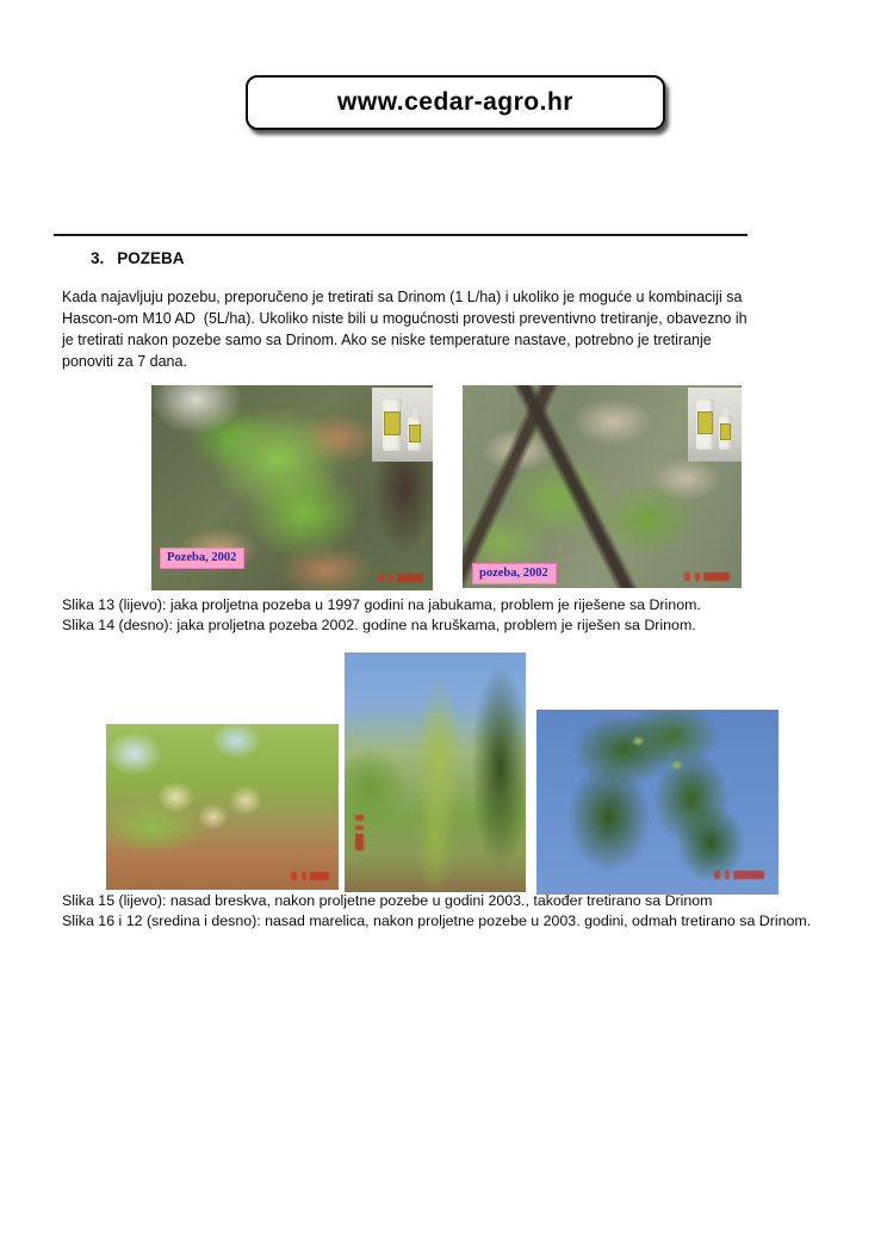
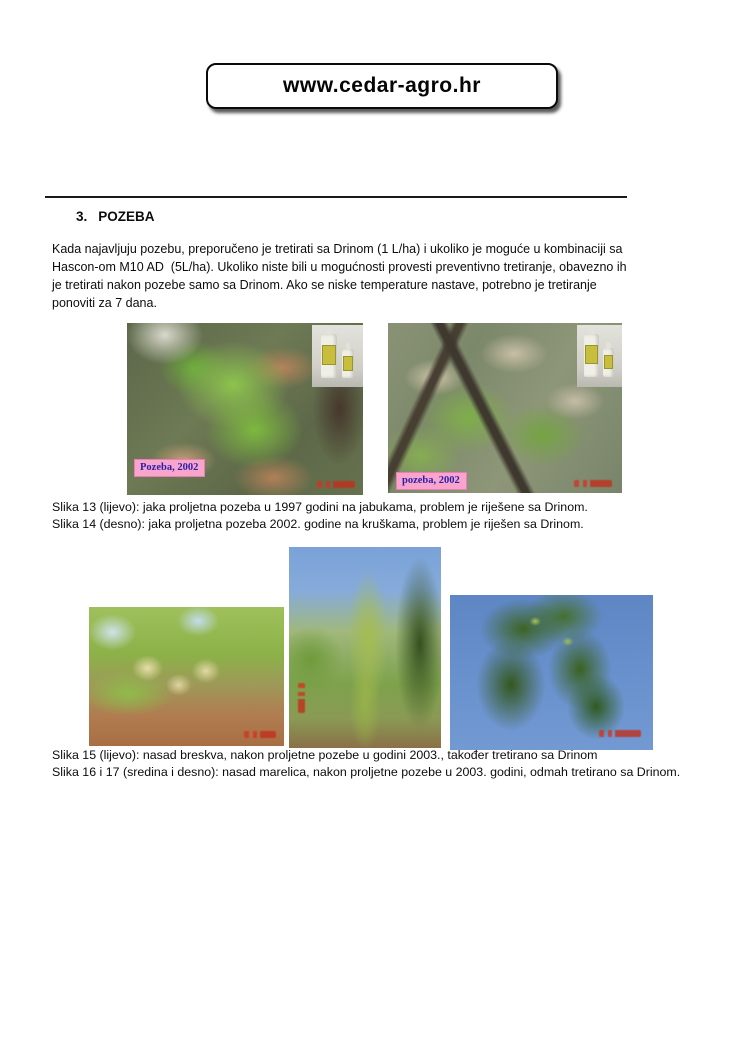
  www.cedar-agro.hr
  3.
  POZEBA
  Kada najavljuju pozebu, preporučeno je tretirati sa Drinom (1 L/ha) i ukoliko je moguće u kombinaciji sa
  Hascon-om M10 AD (5L/ha). Ukoliko niste bili u mogućnosti provesti preventivno tretiranje, obavezno ih
  je tretirati nakon pozebe samo sa Drinom. Ako se niske temperature nastave, potrebno je tretiranje
  ponoviti za 7 dana.
  Pozeba, 2002
  pozeba, 2002
  Slika 13 (lijevo): jaka proljetna pozeba u 1997 godini na jabukama, problem je riješene sa Drinom.
  Slika 14 (desno): jaka proljetna pozeba 2002. godine na kruškama, problem je riješen sa Drinom.
  Slika 15 (lijevo): nasad breskva, nakon proljetne pozebe u godini 2003., također tretirano sa Drinom
- Slika 16 i 12 (sredina i desno): nasad marelica, nakon proljetne pozebe u 2003. godini, odmah tretirano sa Drinom.
+ Slika 16 i 17 (sredina i desno): nasad marelica, nakon proljetne pozebe u 2003. godini, odmah tretirano sa Drinom.
